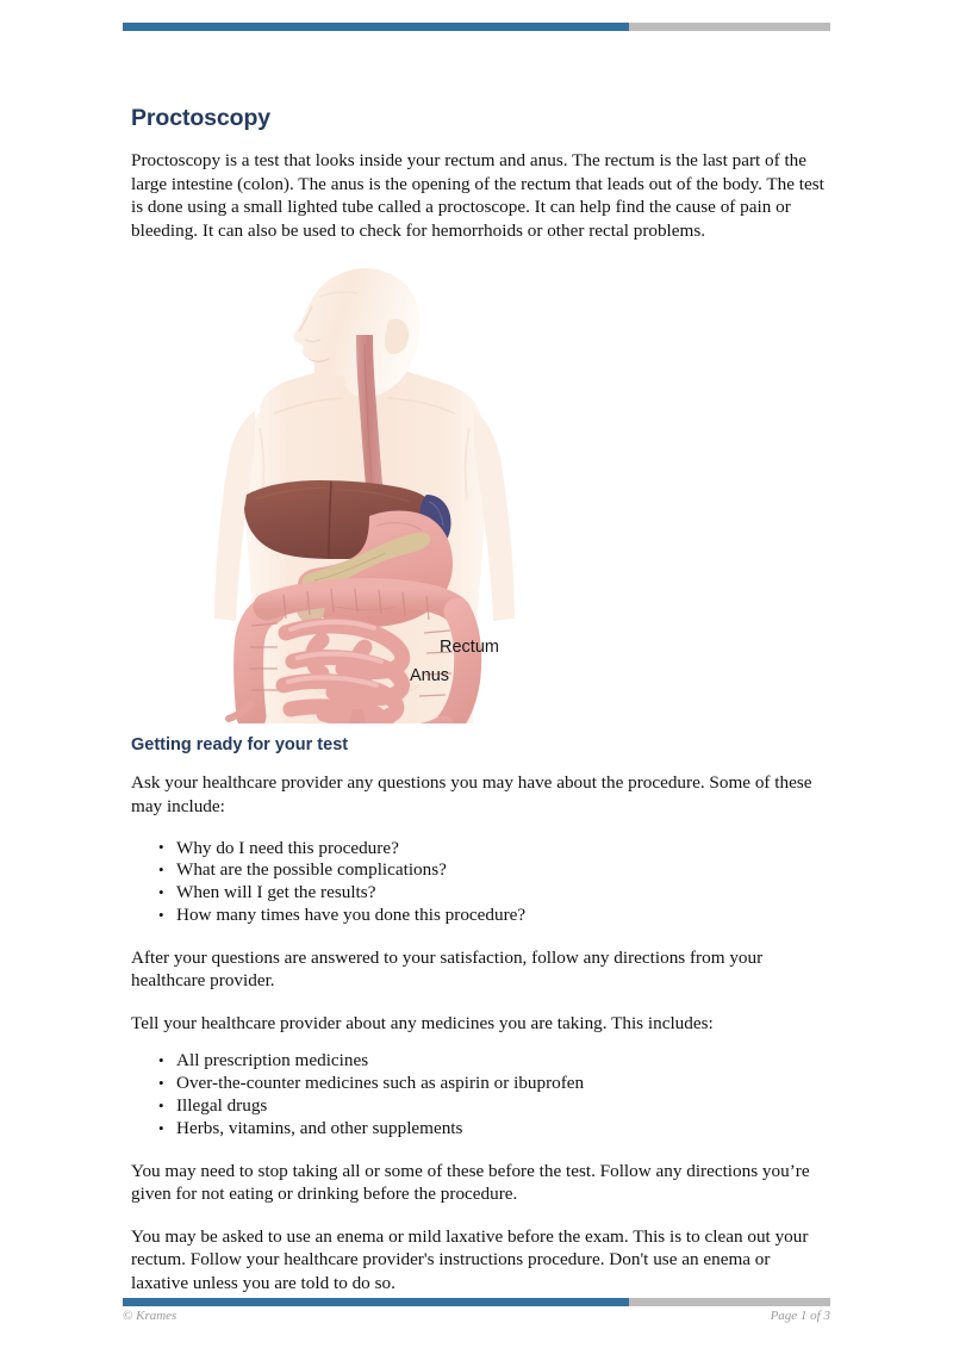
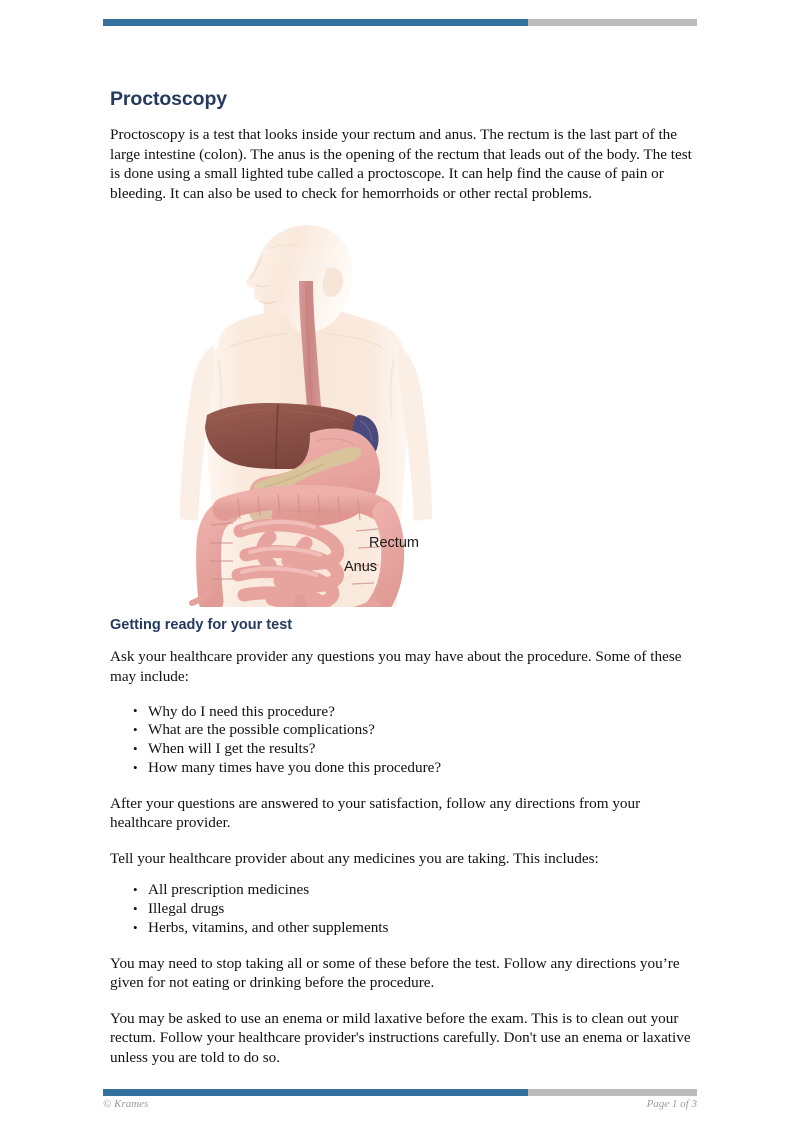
  Proctoscopy
  Proctoscopy is a test that looks inside your rectum and anus. The rectum is the last part of the large intestine (colon). The anus is the opening of the rectum that leads out of the body. The test is done using a small lighted tube called a proctoscope. It can help find the cause of pain or bleeding. It can also be used to check for hemorrhoids or other rectal problems.
  Rectum
  Anus
  Getting ready for your test
  Ask your healthcare provider any questions you may have about the procedure. Some of these may include:
  Why do I need this procedure?
  What are the possible complications?
  When will I get the results?
  How many times have you done this procedure?
  After your questions are answered to your satisfaction, follow any directions from your healthcare provider.
  Tell your healthcare provider about any medicines you are taking. This includes:
  All prescription medicines
- Over-the-counter medicines such as aspirin or ibuprofen
  Illegal drugs
  Herbs, vitamins, and other supplements
  You may need to stop taking all or some of these before the test. Follow any directions you’re given for not eating or drinking before the procedure.
- You may be asked to use an enema or mild laxative before the exam. This is to clean out your rectum. Follow your healthcare provider's instructions procedure. Don't use an enema or laxative unless you are told to do so.
+ You may be asked to use an enema or mild laxative before the exam. This is to clean out your rectum. Follow your healthcare provider's instructions carefully. Don't use an enema or laxative unless you are told to do so.
  © Krames
  Page 1 of 3
